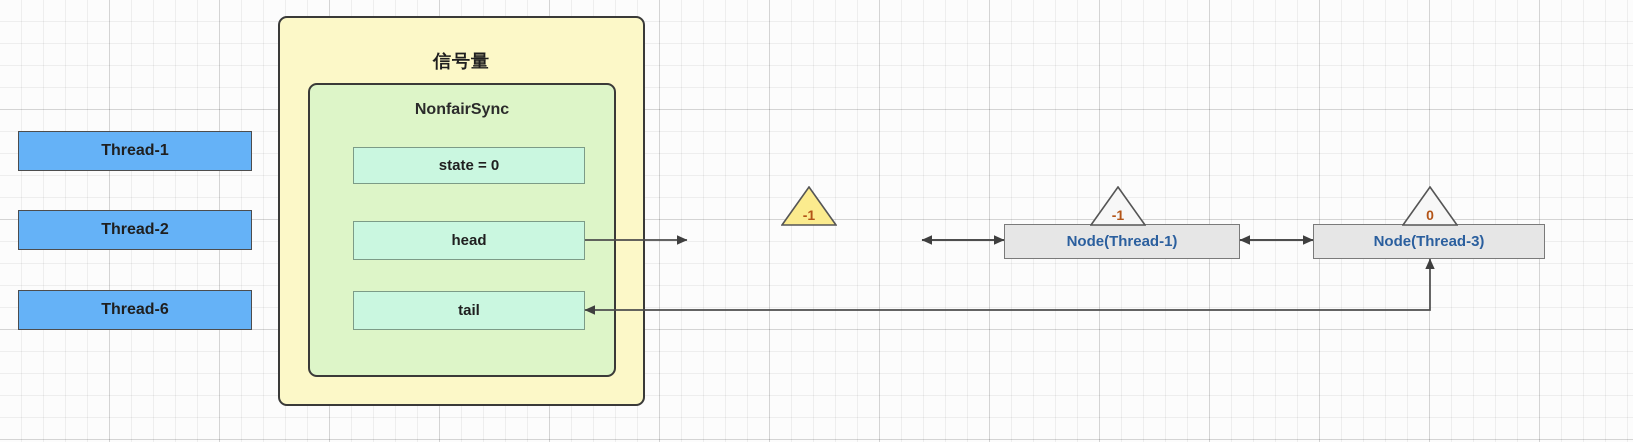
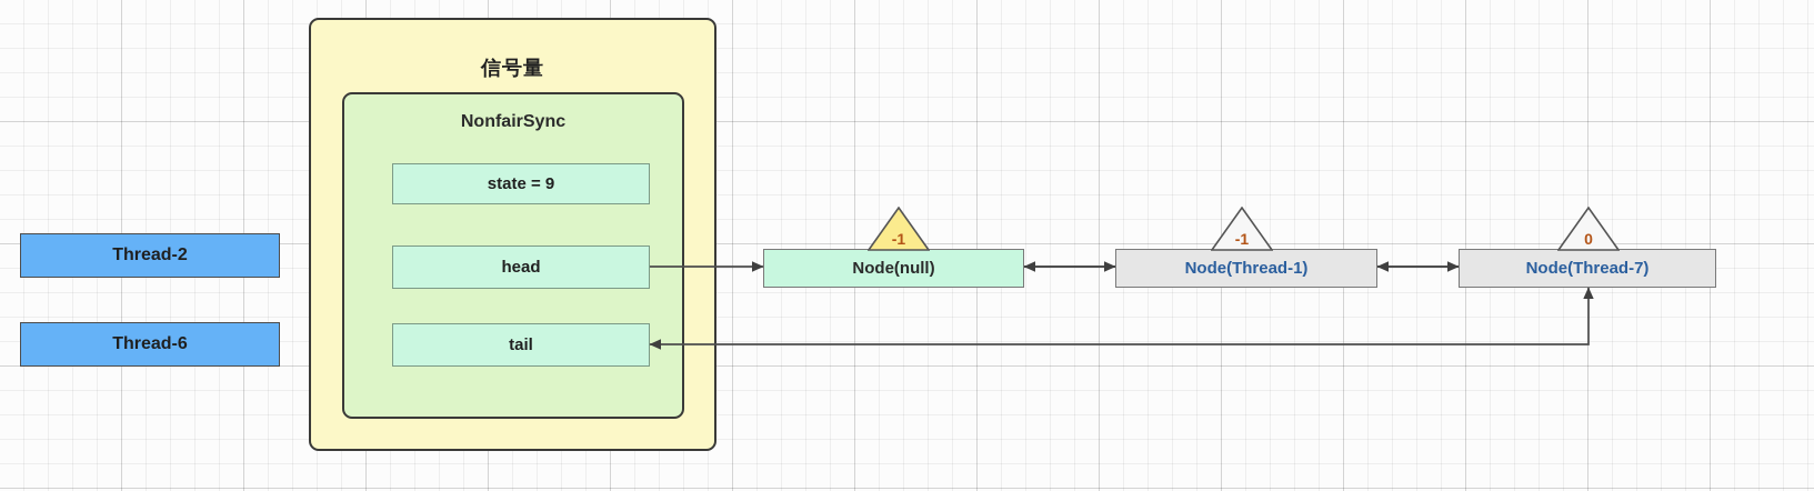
- Thread-1
  Thread-2
  Thread-6
  信号量
  NonfairSync
- state = 0
+ state = 9
  head
  tail
+ Node(null)
  Node(Thread-1)
- Node(Thread-3)
+ Node(Thread-7)
  -1
  -1
  0
